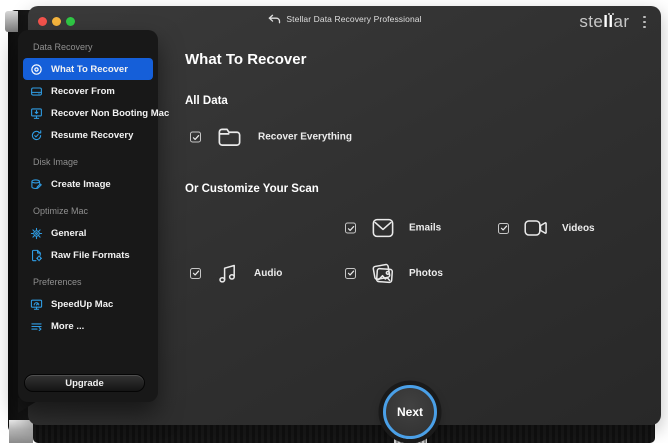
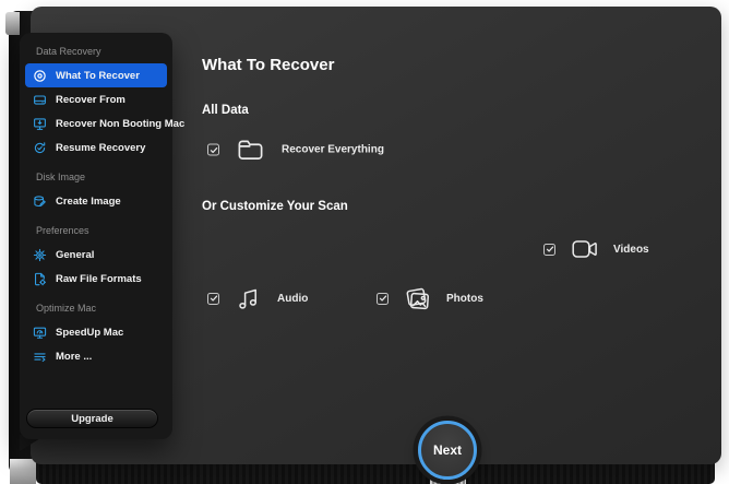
- Stellar Data Recovery Professional
- stellar
  What To Recover
  All Data
  Recover Everything
  Or Customize Your Scan
- Emails
  Videos
  Audio
  Photos
  Data Recovery
  What To Recover
  Recover From
  Recover Non Booting Mac
  Resume Recovery
  Disk Image
  Create Image
- Optimize Mac
+ Preferences
  General
  Raw File Formats
- Preferences
+ Optimize Mac
  SpeedUp Mac
  More ...
  Upgrade
  Next
